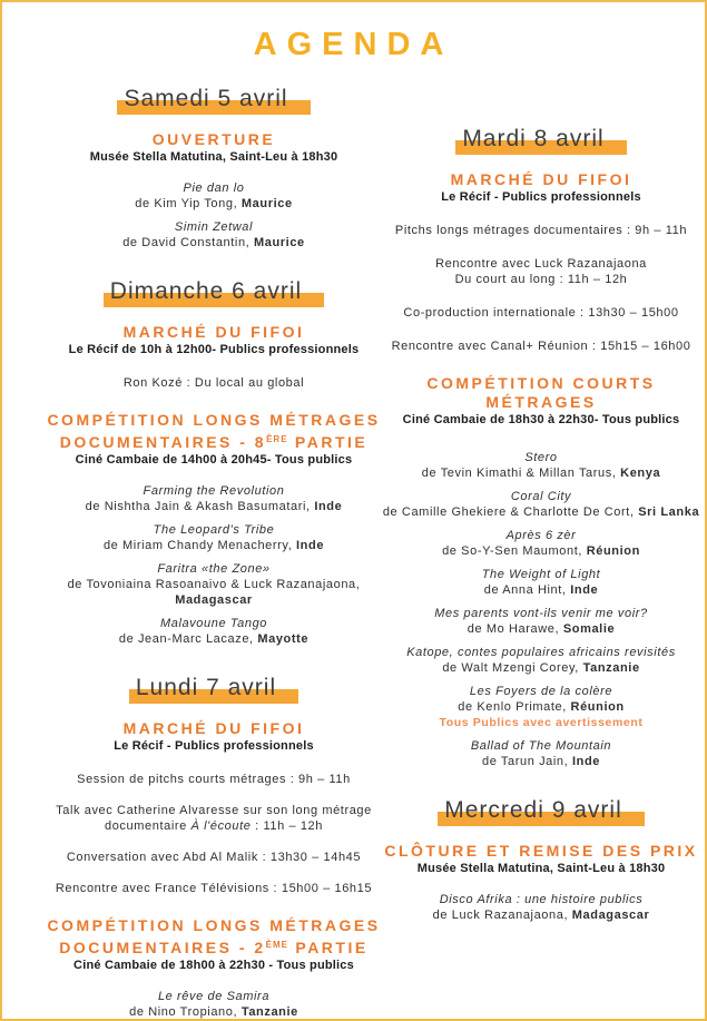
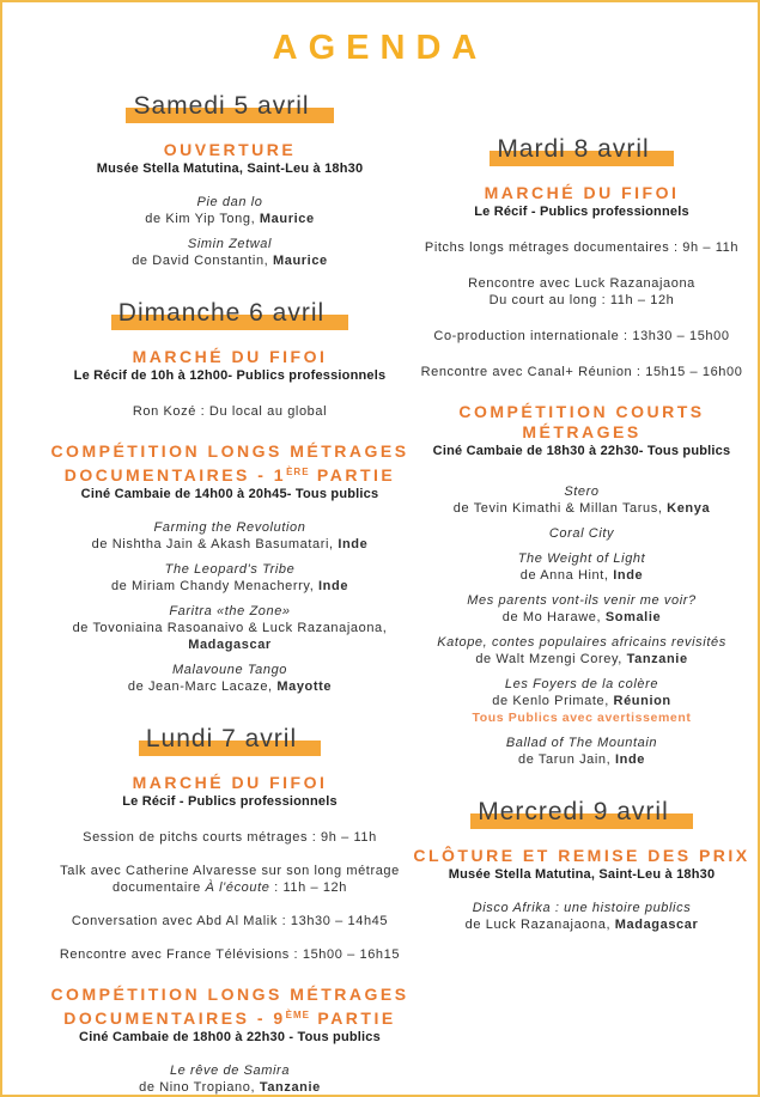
  AGENDA
  Samedi 5 avril
  OUVERTURE
  Musée Stella Matutina, Saint-Leu à 18h30
  Pie dan lo
  de Kim Yip Tong, Maurice
  Simin Zetwal
  de David Constantin, Maurice
  Dimanche 6 avril
  MARCHÉ DU FIFOI
  Le Récif de 10h à 12h00- Publics professionnels
  Ron Kozé : Du local au global
  COMPÉTITION LONGS MÉTRAGES
- DOCUMENTAIRES - 8ÈRE PARTIE
+ DOCUMENTAIRES - 1ÈRE PARTIE
  Ciné Cambaie de 14h00 à 20h45- Tous publics
  Farming the Revolution
  de Nishtha Jain & Akash Basumatari, Inde
  The Leopard's Tribe
  de Miriam Chandy Menacherry, Inde
  Faritra «the Zone»
  de Tovoniaina Rasoanaivo & Luck Razanajaona,
  Madagascar
  Malavoune Tango
  de Jean-Marc Lacaze, Mayotte
  Lundi 7 avril
  MARCHÉ DU FIFOI
  Le Récif - Publics professionnels
  Session de pitchs courts métrages : 9h – 11h
  Talk avec Catherine Alvaresse sur son long métrage documentaire À l'écoute : 11h – 12h
  Conversation avec Abd Al Malik : 13h30 – 14h45
  Rencontre avec France Télévisions : 15h00 – 16h15
  COMPÉTITION LONGS MÉTRAGES
- DOCUMENTAIRES - 2ÈME PARTIE
+ DOCUMENTAIRES - 9ÈME PARTIE
  Ciné Cambaie de 18h00 à 22h30 - Tous publics
  Le rêve de Samira
  de Nino Tropiano, Tanzanie
  Mardi 8 avril
  MARCHÉ DU FIFOI
  Le Récif - Publics professionnels
  Pitchs longs métrages documentaires : 9h – 11h
  Rencontre avec Luck Razanajaona
  Du court au long : 11h – 12h
  Co-production internationale : 13h30 – 15h00
  Rencontre avec Canal+ Réunion : 15h15 – 16h00
  COMPÉTITION COURTS MÉTRAGES
  Ciné Cambaie de 18h30 à 22h30- Tous publics
  Stero
  de Tevin Kimathi & Millan Tarus, Kenya
  Coral City
- de Camille Ghekiere & Charlotte De Cort, Sri Lanka
- Après 6 zèr
- de So-Y-Sen Maumont, Réunion
  The Weight of Light
  de Anna Hint, Inde
  Mes parents vont-ils venir me voir?
  de Mo Harawe, Somalie
  Katope, contes populaires africains revisités
  de Walt Mzengi Corey, Tanzanie
  Les Foyers de la colère
  de Kenlo Primate, Réunion
  Tous Publics avec avertissement
  Ballad of The Mountain
  de Tarun Jain, Inde
  Mercredi 9 avril
  CLÔTURE ET REMISE DES PRIX
  Musée Stella Matutina, Saint-Leu à 18h30
  Disco Afrika : une histoire publics
  de Luck Razanajaona, Madagascar
